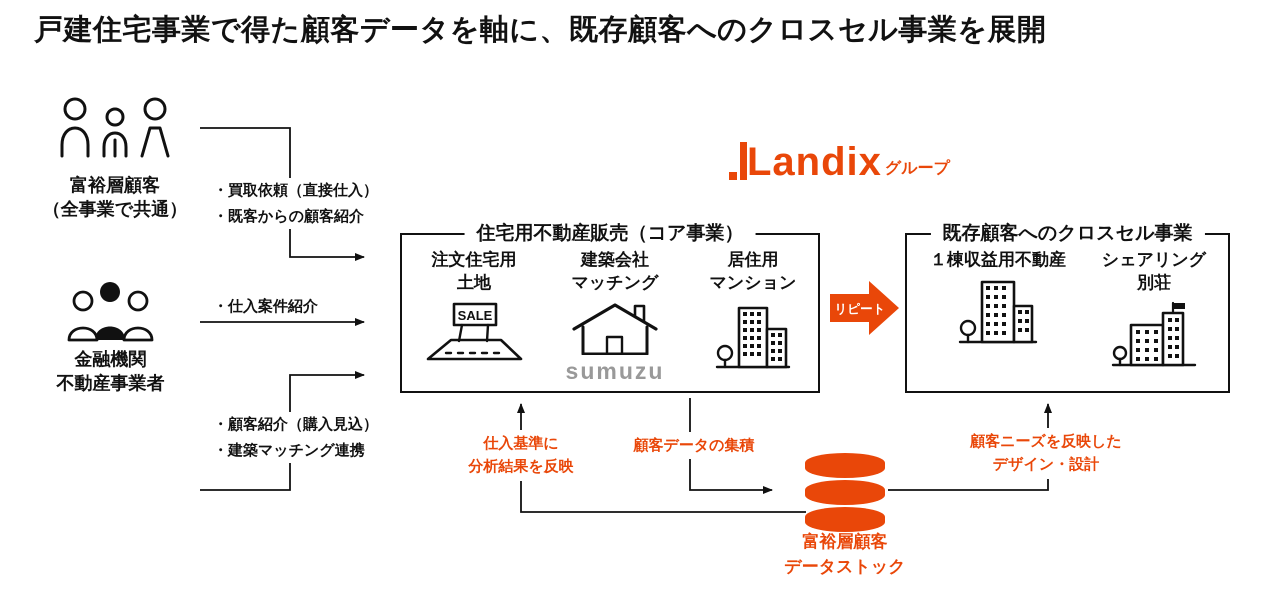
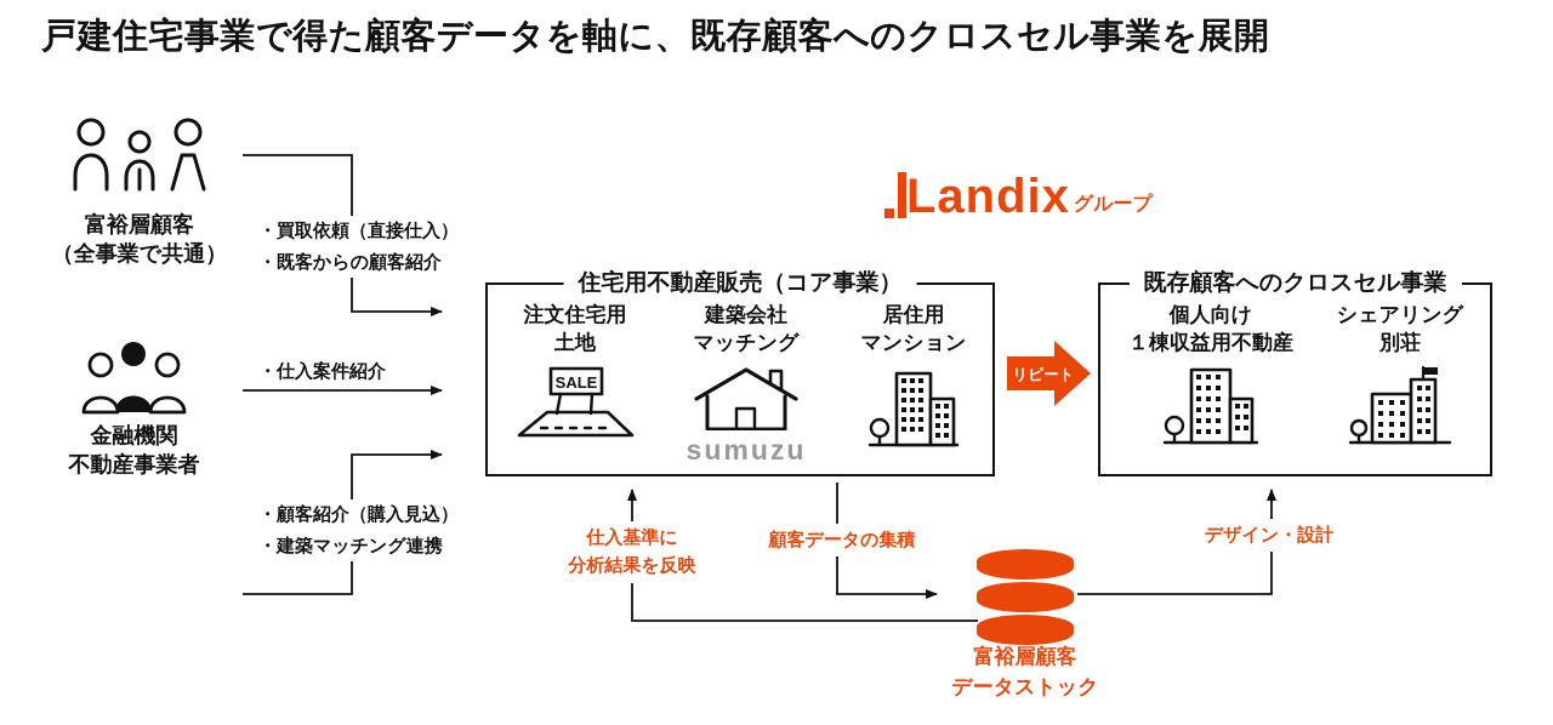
  戸建住宅事業で得た顧客データを軸に、既存顧客へのクロスセル事業を展開
  Landix
  グループ
  富裕層顧客
  （全事業で共通）
  金融機関
  不動産事業者
  ・買取依頼（直接仕入）
  ・既客からの顧客紹介
  ・仕入案件紹介
  ・顧客紹介（購入見込）
  ・建築マッチング連携
  住宅用不動産販売（コア事業）
  注文住宅用
  土地
  SALE
  建築会社
  マッチング
  sumuzu
  居住用
  マンション
  リピート
  既存顧客へのクロスセル事業
+ 個人向け
  １棟収益用不動産
  シェアリング
  別荘
  仕入基準に
  分析結果を反映
  顧客データの集積
- 顧客ニーズを反映した
  デザイン・設計
  富裕層顧客
  データストック
